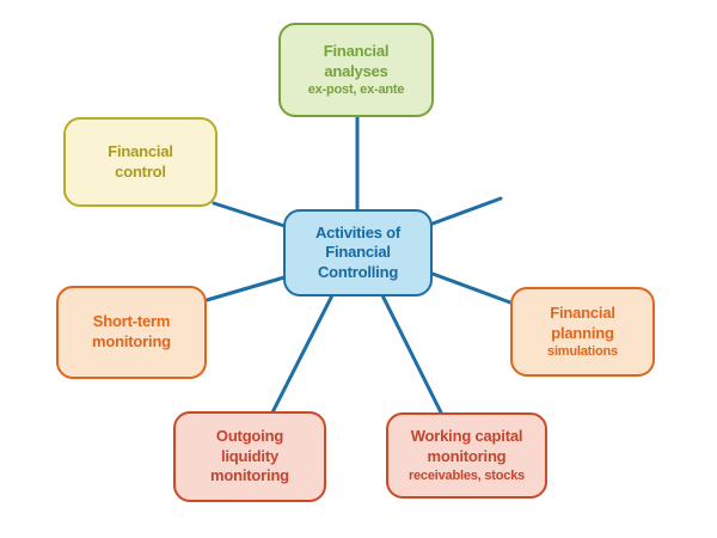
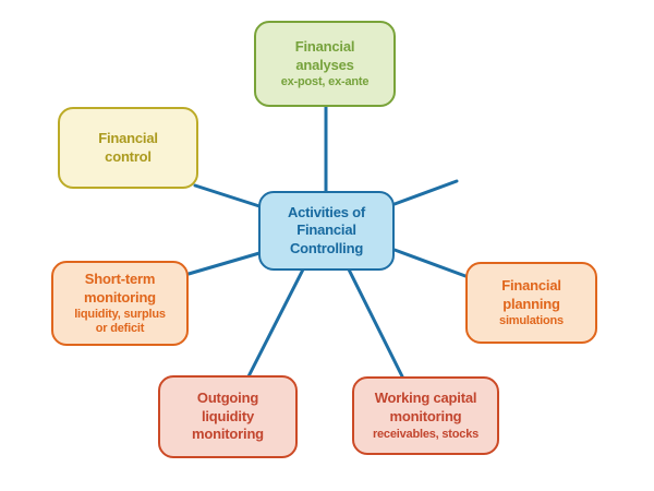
  Financial
  analyses
  ex-post, ex-ante
  Financial
  control
  Activities of
  Financial
  Controlling
  Financial
  planning
  simulations
  Short-term
  monitoring
+ liquidity, surplus
+ or deficit
  Outgoing
  liquidity
  monitoring
  Working capital
  monitoring
  receivables, stocks
